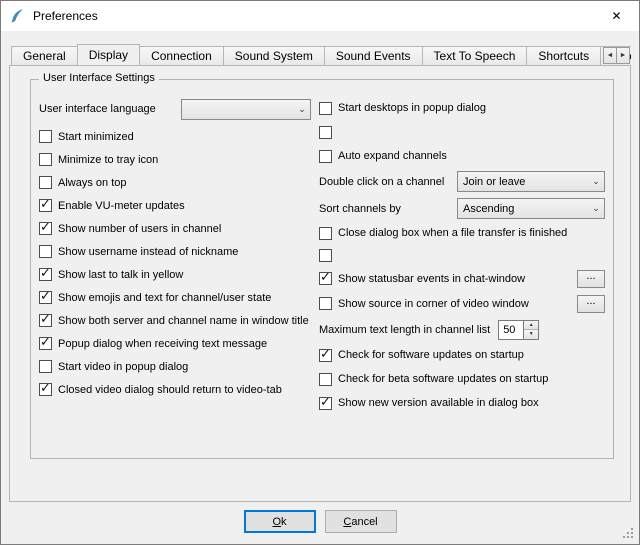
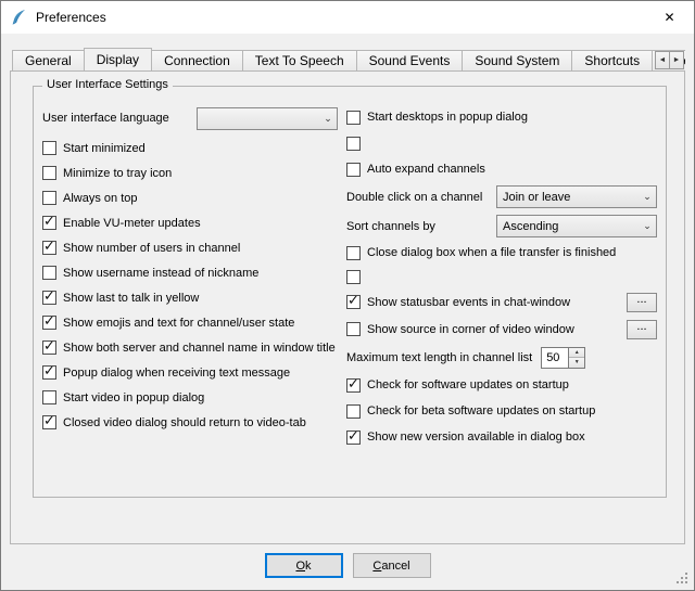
  Preferences
  ✕
  General
  Display
  Connection
- Sound System
+ Text To Speech
  Sound Events
- Text To Speech
+ Sound System
  Shortcuts
  User Interface Settings
  User interface language
  ⌄
  Start minimized
  Minimize to tray icon
  Always on top
  ✓
  Enable VU-meter updates
  ✓
  Show number of users in channel
  Show username instead of nickname
  ✓
  Show last to talk in yellow
  ✓
  Show emojis and text for channel/user state
  ✓
  Show both server and channel name in window title
  ✓
  Popup dialog when receiving text message
  Start video in popup dialog
  ✓
  Closed video dialog should return to video-tab
  Start desktops in popup dialog
  Auto expand channels
  Double click on a channel
  Join or leave
  ⌄
  Sort channels by
  Ascending
  ⌄
  Close dialog box when a file transfer is finished
  ✓
  Show statusbar events in chat-window
  ...
  Show source in corner of video window
  ...
  Maximum text length in channel list
  50
  ✓
  Check for software updates on startup
  Check for beta software updates on startup
  ✓
  Show new version available in dialog box
  Ok
  Cancel
